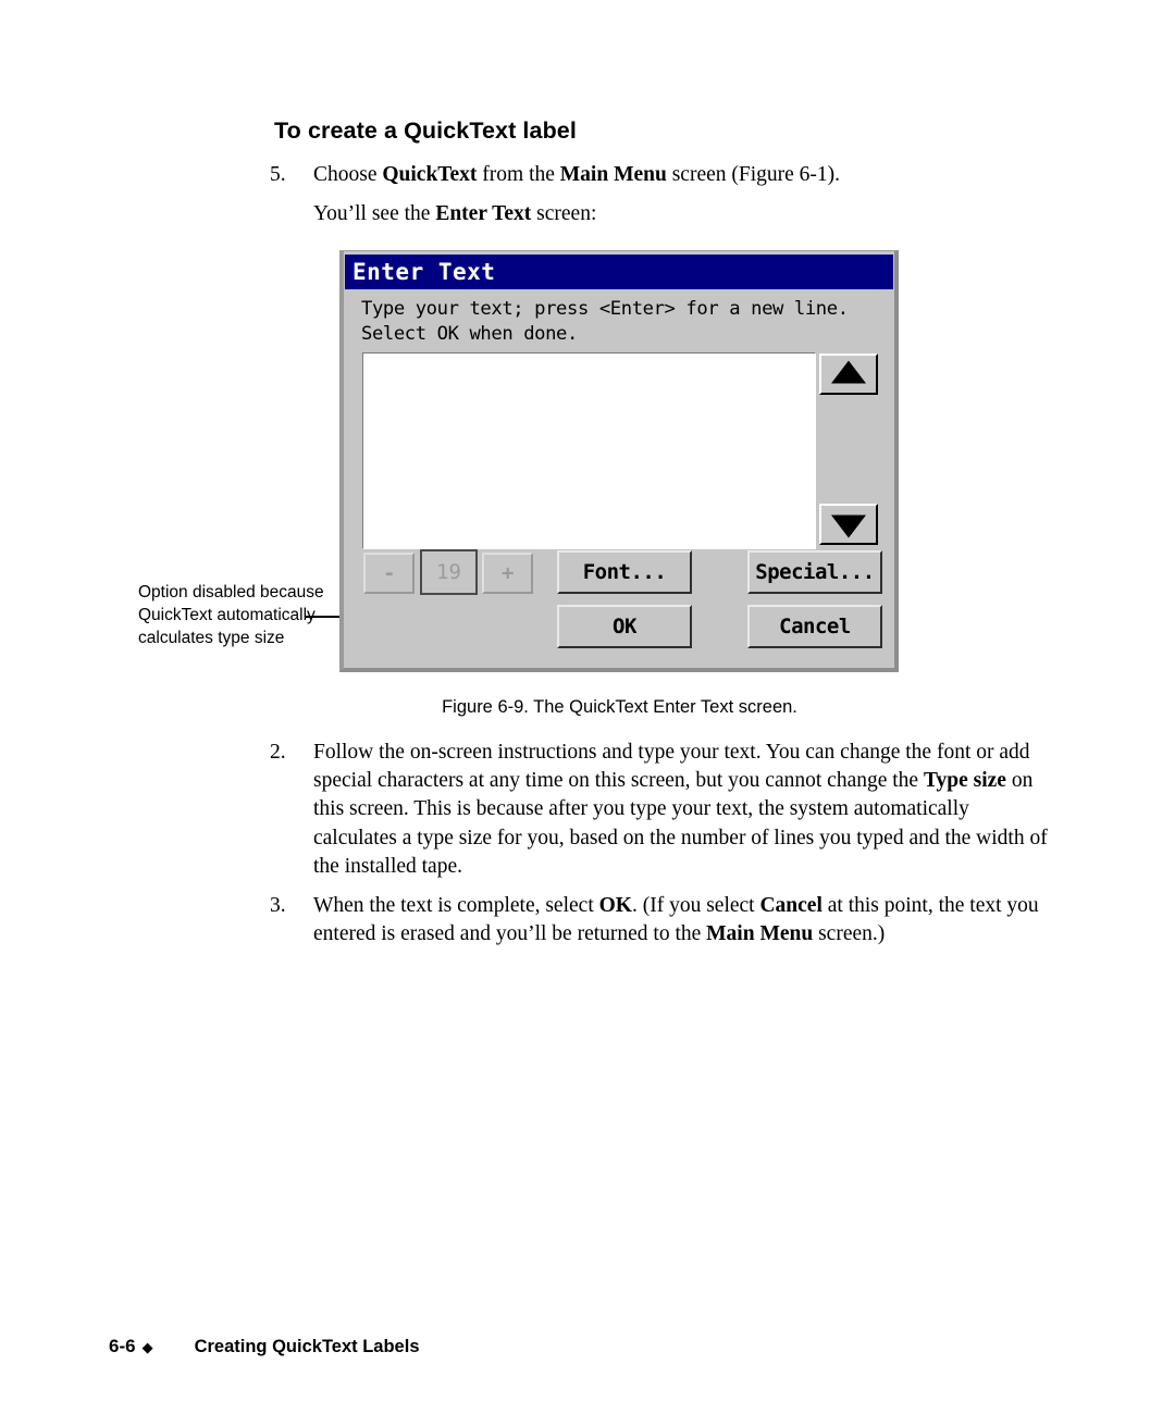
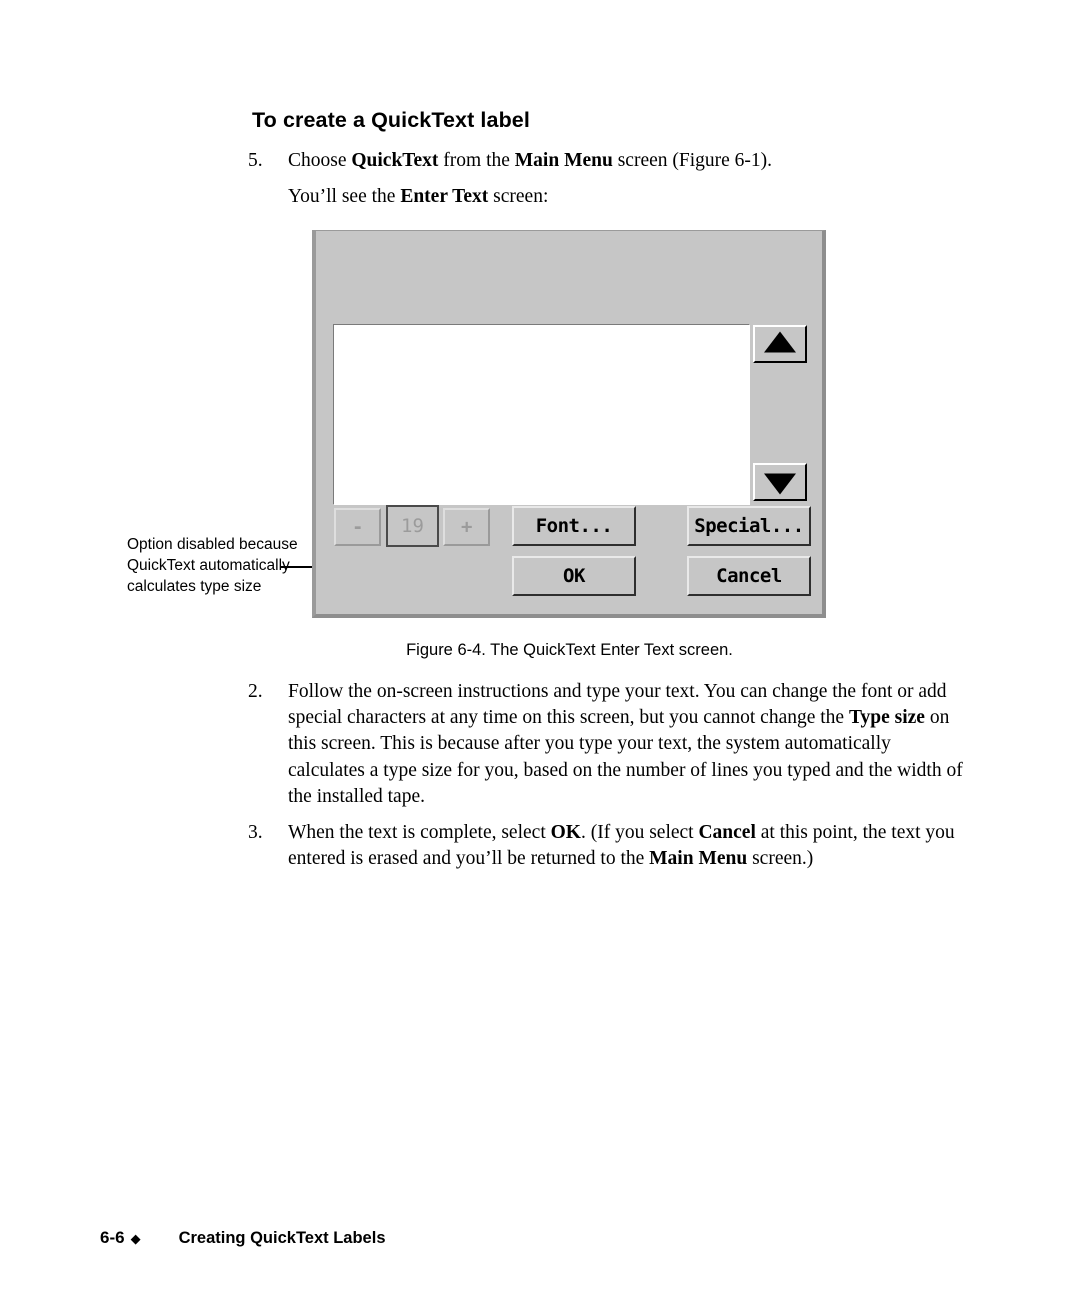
  To create a QuickText label
  5.
  Choose QuickText from the Main Menu screen (Figure 6-1).
  You’ll see the Enter Text screen:
  Option disabled because QuickText automatical calculates type size
- Enter Text
- Type your text; press <Enter> for a new line.
- Select OK when done.
  -
  19
  +
  Font...
  Special...
  OK
  Cancel
- Figure 6-9. The QuickText Enter Text screen.
+ Figure 6-4. The QuickText Enter Text screen.
  2.
  Follow the on-screen instructions and type your text. You can change the font or add special characters at any time on this screen, but you cannot change the Type size on this screen. This is because after you type your text, the system automatically calculates a type size for you, based on the number of lines you typed and the width of the installed tape.
  3.
  When the text is complete, select OK. (If you select Cancel at this point, the text you entered is erased and you’ll be returned to the Main Menu screen.)
  6-6 ◆ Creating QuickText Labels
